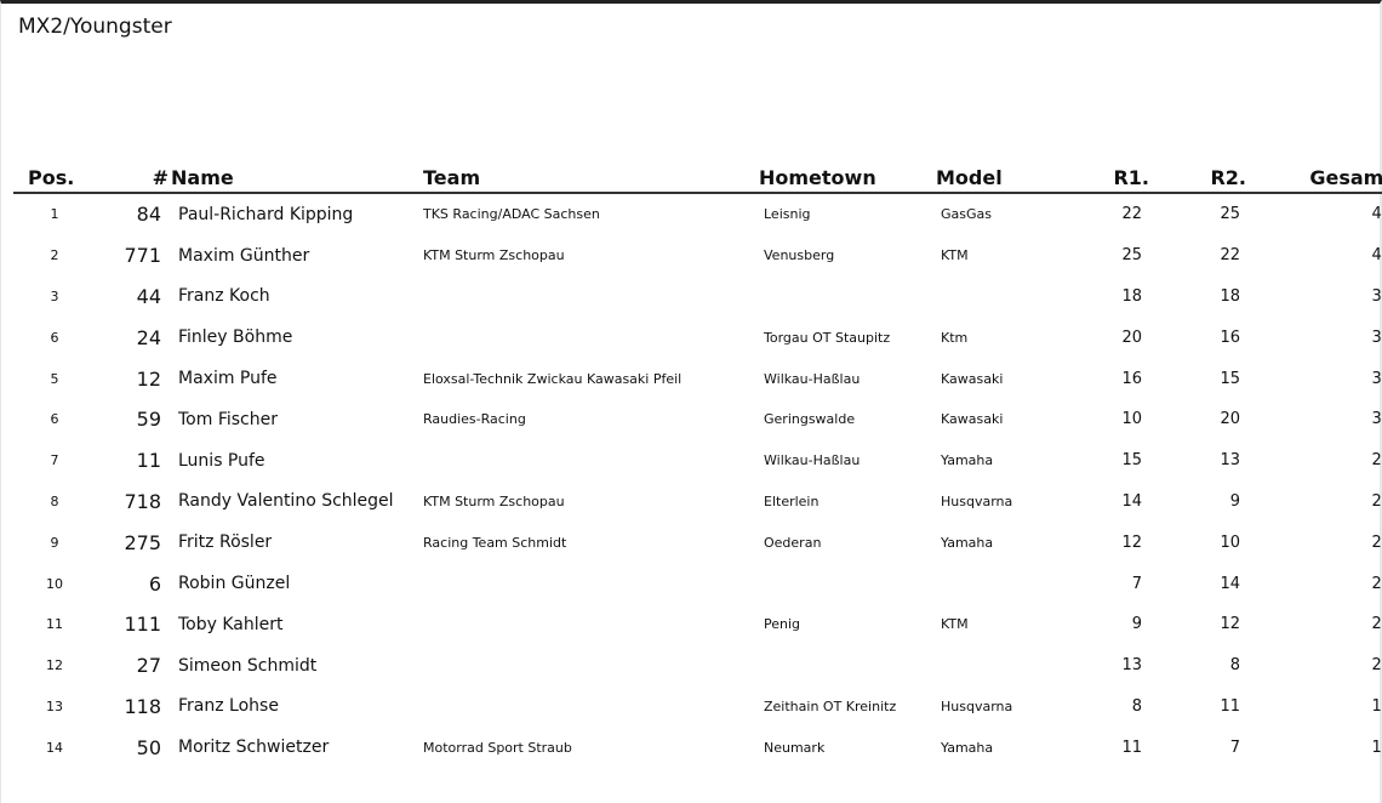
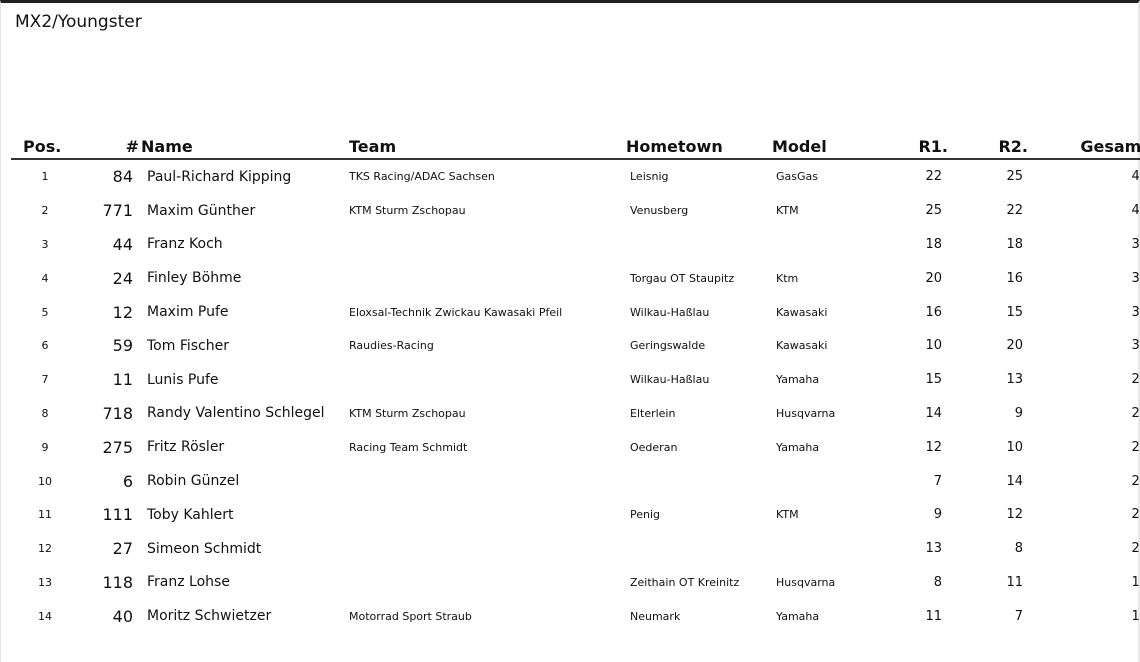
  MX2/Youngster
  Pos.	#	Name	Team	Hometown	Model	R1.	R2.	Gesam
  1	84	Paul-Richard Kipping	TKS Racing/ADAC Sachsen	Leisnig	GasGas	22	25	4
  2	771	Maxim Günther	KTM Sturm Zschopau	Venusberg	KTM	25	22	4
  3	44	Franz Koch				18	18	3
- 6	24	Finley Böhme		Torgau OT Staupitz	Ktm	20	16	3
+ 4	24	Finley Böhme		Torgau OT Staupitz	Ktm	20	16	3
  5	12	Maxim Pufe	Eloxsal-Technik Zwickau Kawasaki Pfeil	Wilkau-Haßlau	Kawasaki	16	15	3
  6	59	Tom Fischer	Raudies-Racing	Geringswalde	Kawasaki	10	20	3
  7	11	Lunis Pufe		Wilkau-Haßlau	Yamaha	15	13	2
  8	718	Randy Valentino Schlegel	KTM Sturm Zschopau	Elterlein	Husqvarna	14	9	2
  9	275	Fritz Rösler	Racing Team Schmidt	Oederan	Yamaha	12	10	2
  10	6	Robin Günzel				7	14	2
  11	111	Toby Kahlert		Penig	KTM	9	12	2
  12	27	Simeon Schmidt				13	8	2
  13	118	Franz Lohse		Zeithain OT Kreinitz	Husqvarna	8	11	1
- 14	50	Moritz Schwietzer	Motorrad Sport Straub	Neumark	Yamaha	11	7	1
+ 14	40	Moritz Schwietzer	Motorrad Sport Straub	Neumark	Yamaha	11	7	1
